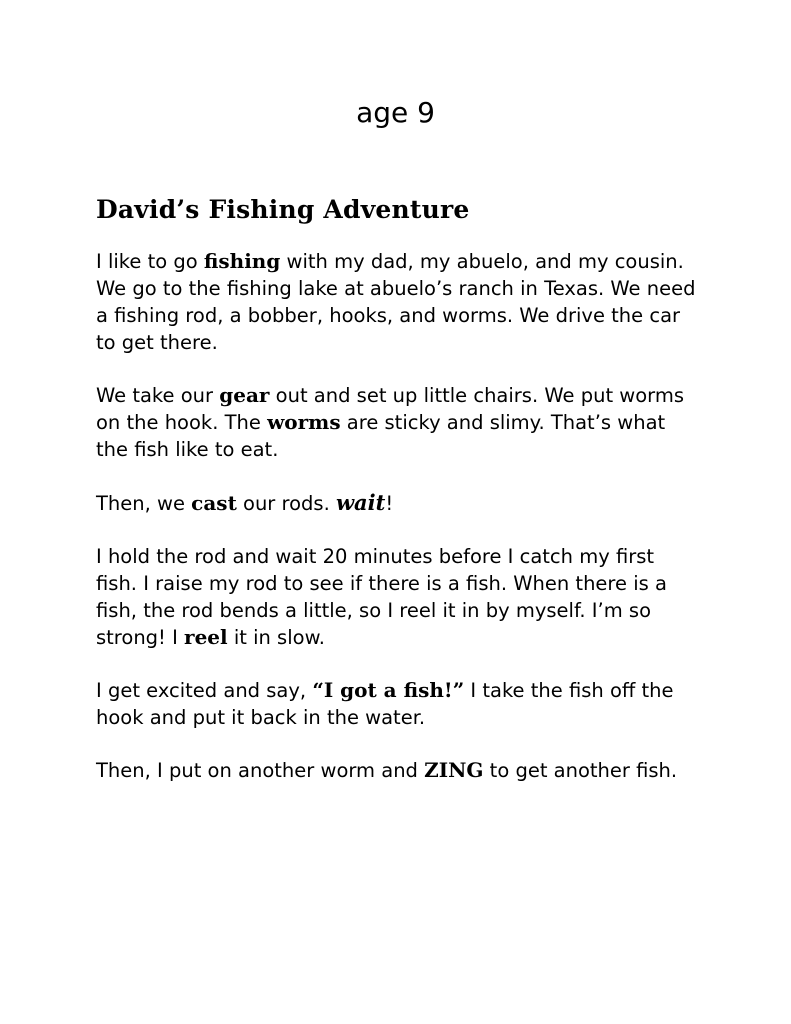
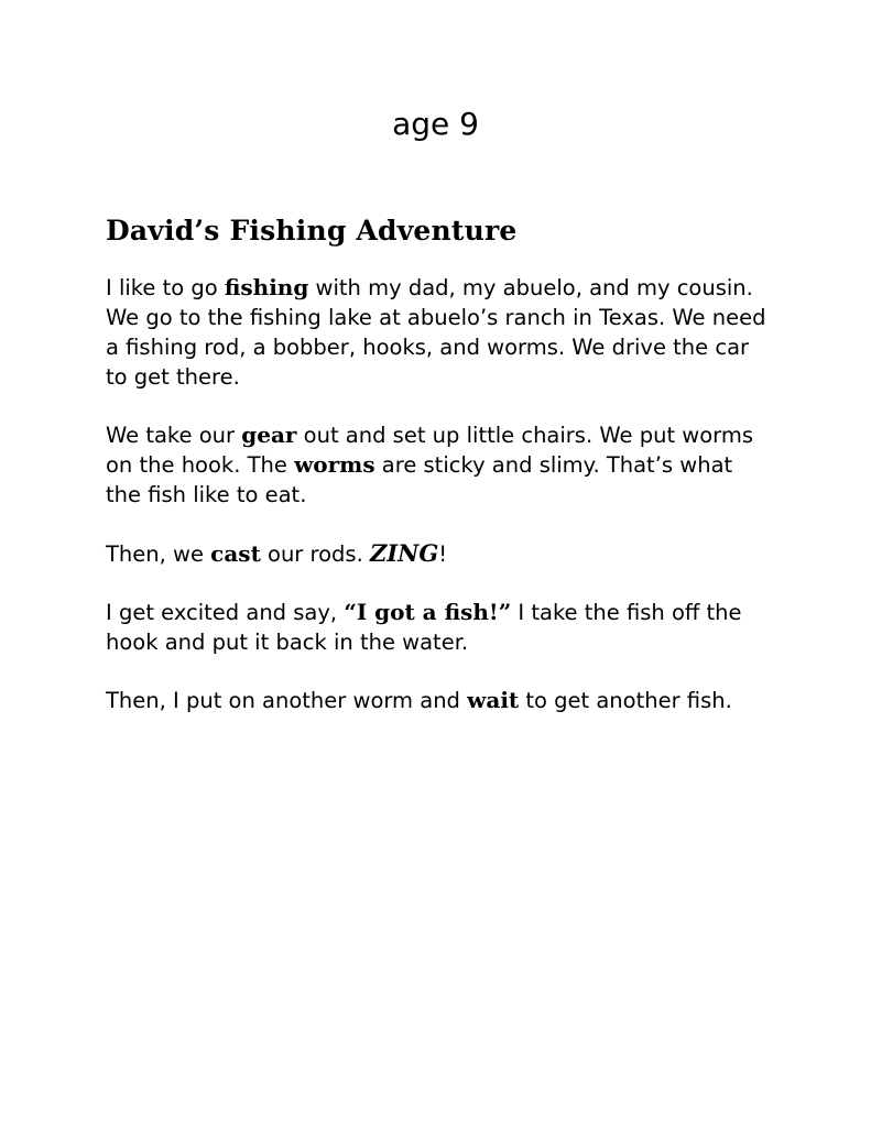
  age 9
  David’s Fishing Adventure
  I like to go fishing with my dad, my abuelo, and my cousin. We go to the fishing lake at abuelo’s ranch in Texas. We need a fishing rod, a bobber, hooks, and worms. We drive the car to get there.
  We take our gear out and set up little chairs. We put worms on the hook. The worms are sticky and slimy. That’s what the fish like to eat.
- Then, we cast our rods. wait!
+ Then, we cast our rods. ZING!
- I hold the rod and wait 20 minutes before I catch my first fish. I raise my rod to see if there is a fish. When there is a fish, the rod bends a little, so I reel it in by myself. I’m so strong! I reel it in slow.
  I get excited and say, “I got a fish!” I take the fish off the hook and put it back in the water.
- Then, I put on another worm and ZING to get another fish.
+ Then, I put on another worm and wait to get another fish.
